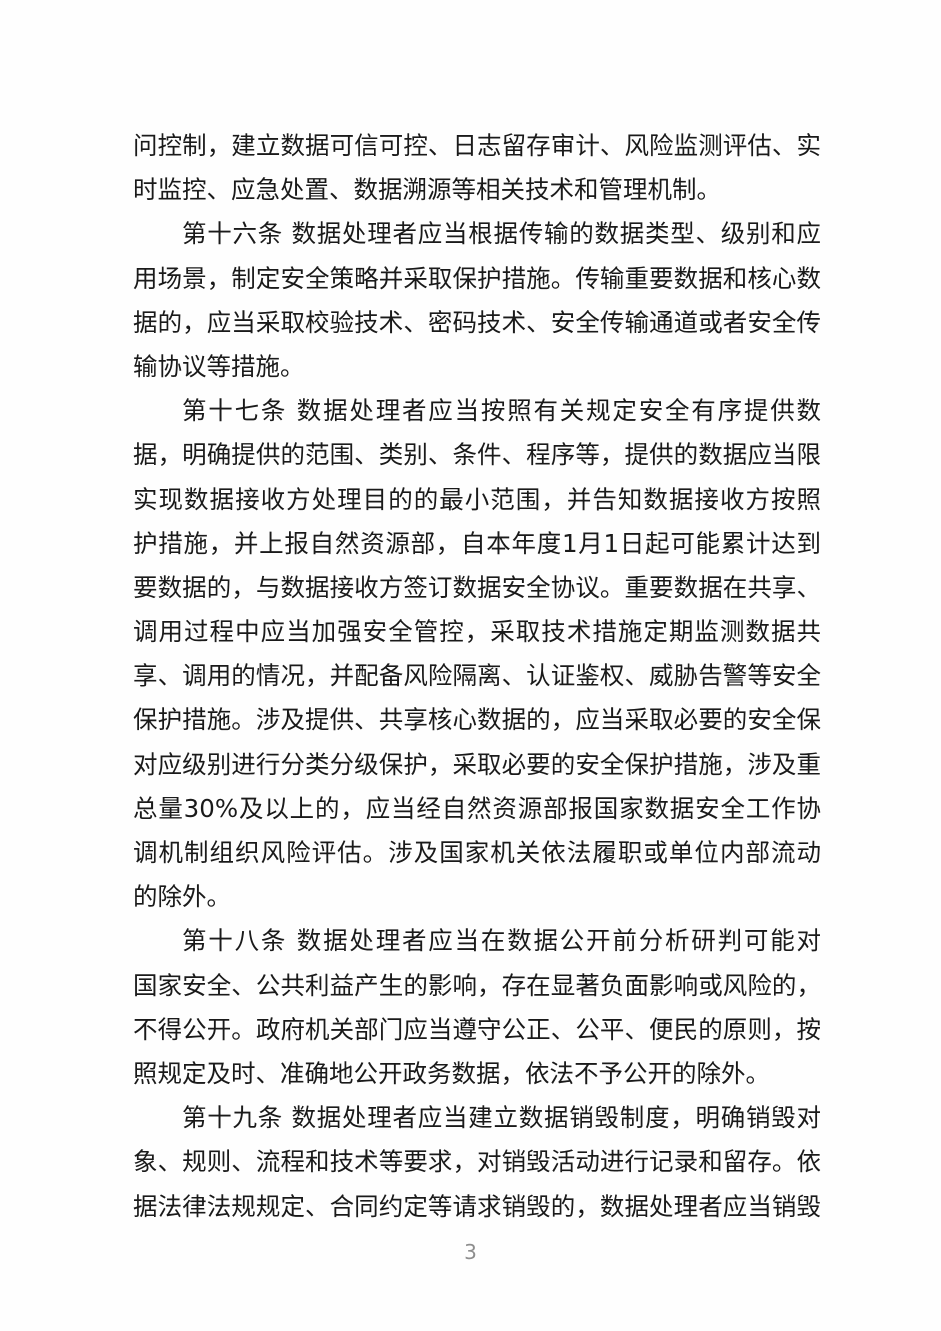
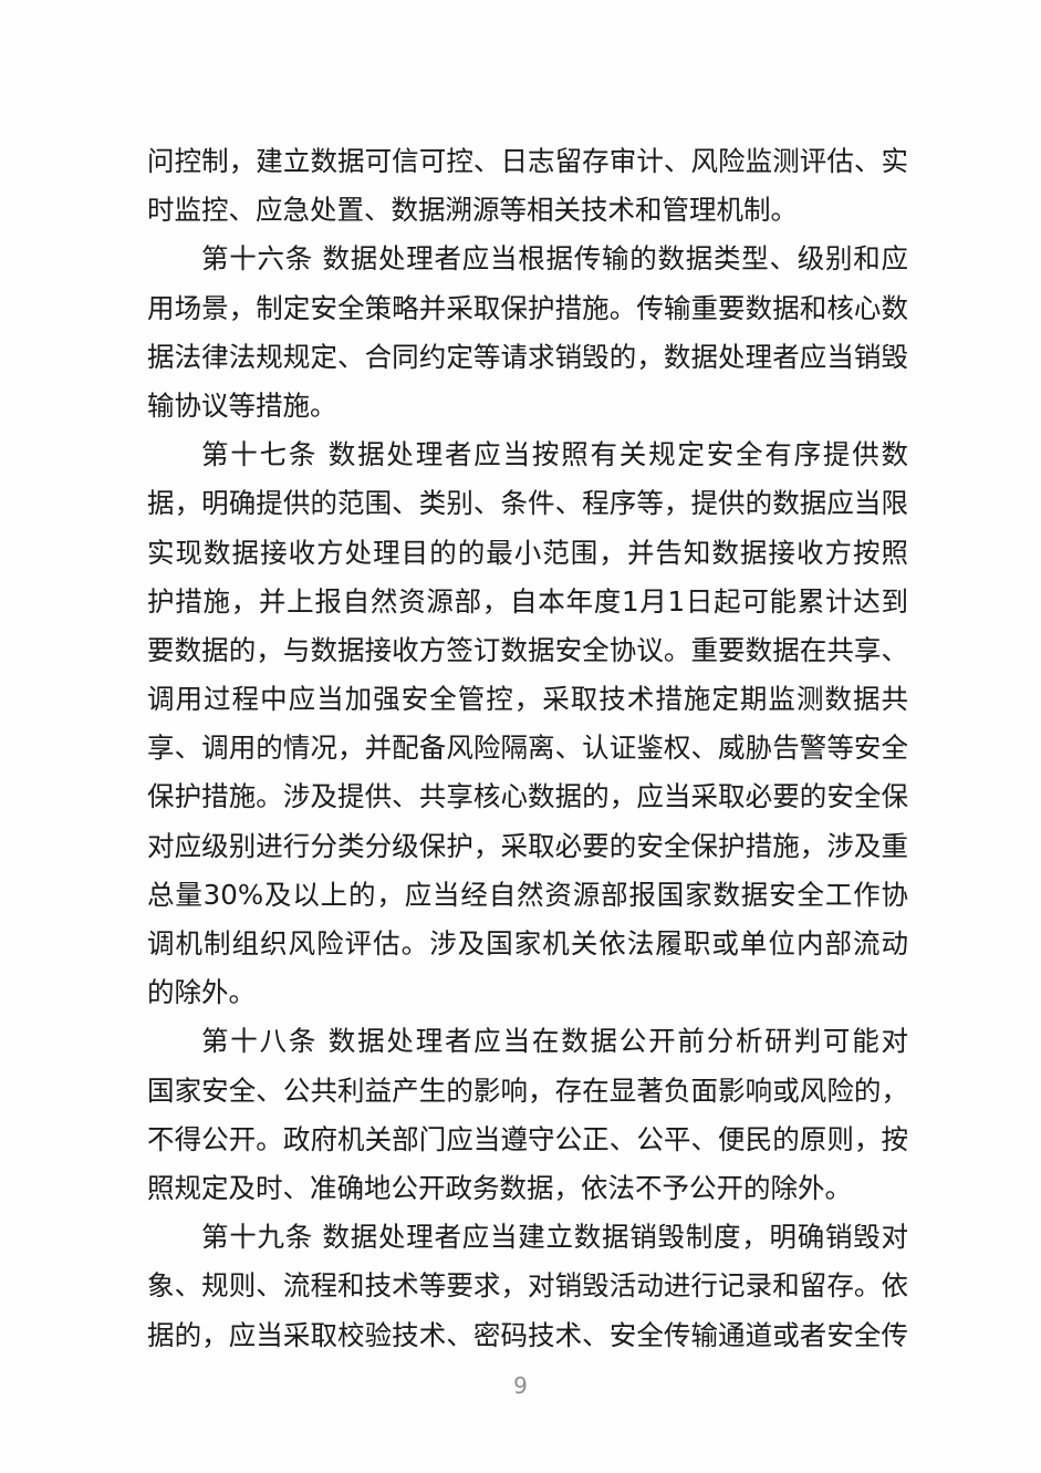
  问控制，建立数据可信可控、日志留存审计、风险监测评估、实
  时监控、应急处置、数据溯源等相关技术和管理机制。
  第十六条 数据处理者应当根据传输的数据类型、级别和应
  用场景，制定安全策略并采取保护措施。传输重要数据和核心数
- 据的，应当采取校验技术、密码技术、安全传输通道或者安全传
+ 据法律法规规定、合同约定等请求销毁的，数据处理者应当销毁
  输协议等措施。
  第十七条 数据处理者应当按照有关规定安全有序提供数
  据，明确提供的范围、类别、条件、程序等，提供的数据应当限
  实现数据接收方处理目的的最小范围，并告知数据接收方按照
  护措施，并上报自然资源部，自本年度1月1日起可能累计达到
  要数据的，与数据接收方签订数据安全协议。重要数据在共享、
  调用过程中应当加强安全管控，采取技术措施定期监测数据共
  享、调用的情况，并配备风险隔离、认证鉴权、威胁告警等安全
  保护措施。涉及提供、共享核心数据的，应当采取必要的安全保
  对应级别进行分类分级保护，采取必要的安全保护措施，涉及重
  总量30%及以上的，应当经自然资源部报国家数据安全工作协
  调机制组织风险评估。涉及国家机关依法履职或单位内部流动
  的除外。
  第十八条 数据处理者应当在数据公开前分析研判可能对
  国家安全、公共利益产生的影响，存在显著负面影响或风险的，
  不得公开。政府机关部门应当遵守公正、公平、便民的原则，按
  照规定及时、准确地公开政务数据，依法不予公开的除外。
  第十九条 数据处理者应当建立数据销毁制度，明确销毁对
  象、规则、流程和技术等要求，对销毁活动进行记录和留存。依
- 据法律法规规定、合同约定等请求销毁的，数据处理者应当销毁
+ 据的，应当采取校验技术、密码技术、安全传输通道或者安全传
- 3
+ 9
